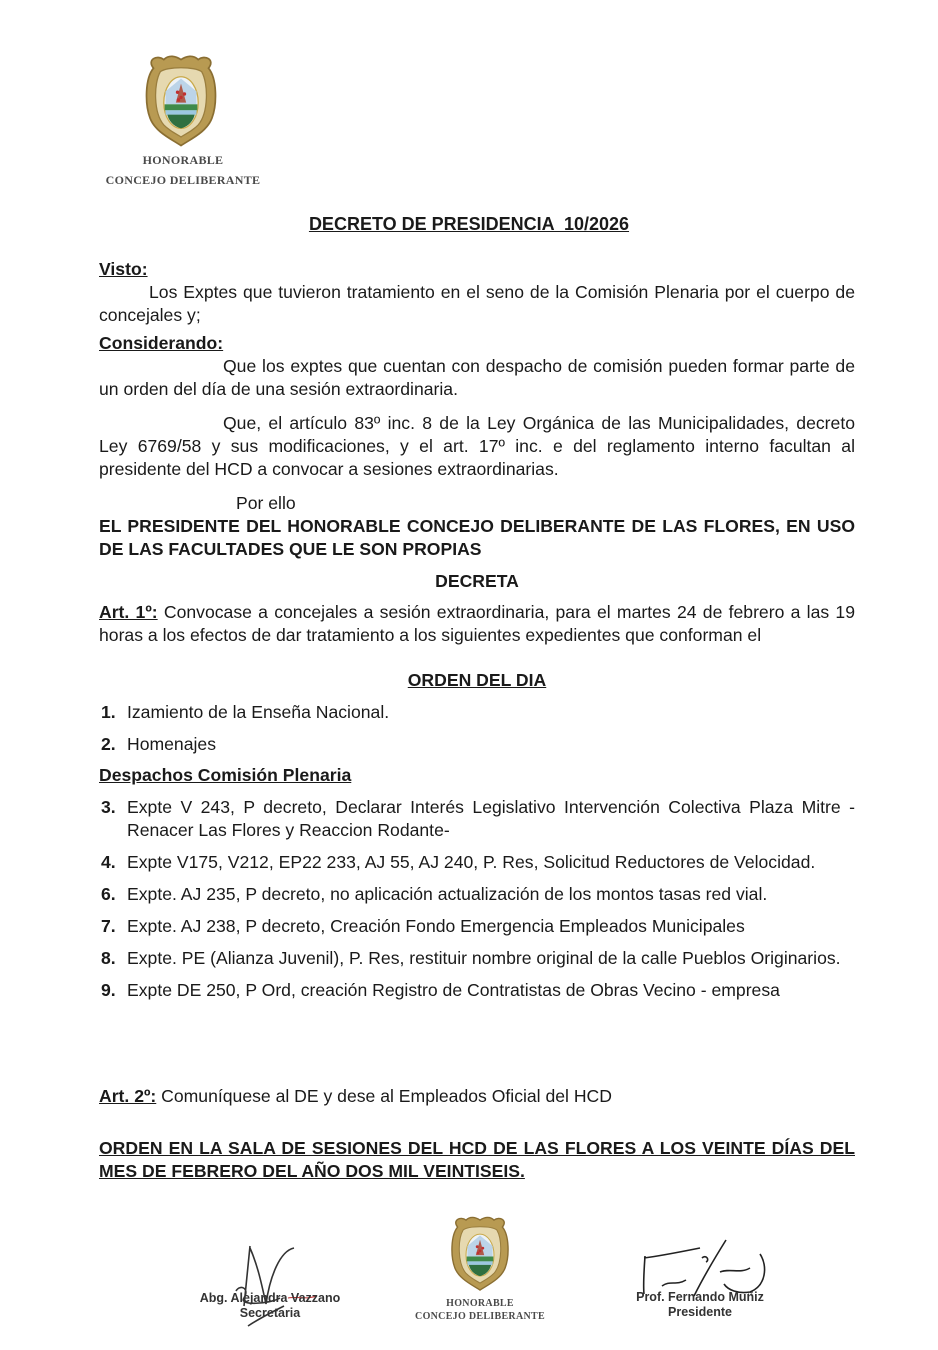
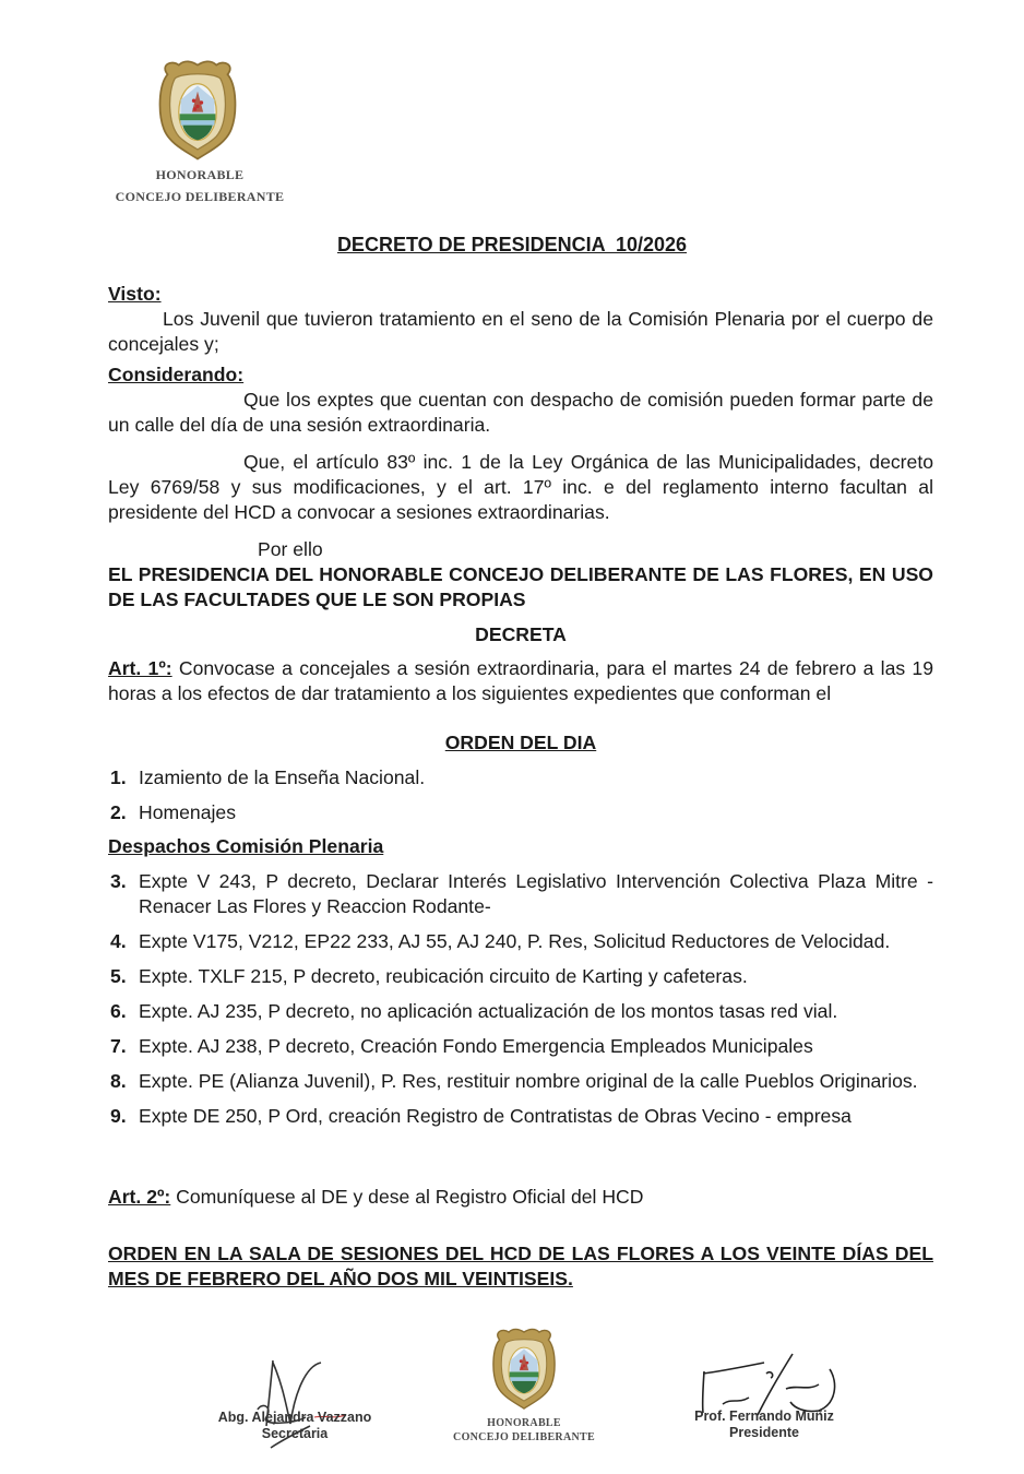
  HONORABLE
  CONCEJO DELIBERANTE
  DECRETO DE PRESIDENCIA 10/2026
  Visto:
- Los Exptes que tuvieron tratamiento en el seno de la Comisión Plenaria por el cuerpo de concejales y;
+ Los Juvenil que tuvieron tratamiento en el seno de la Comisión Plenaria por el cuerpo de concejales y;
  Considerando:
- Que los exptes que cuentan con despacho de comisión pueden formar parte de un orden del día de una sesión extraordinaria.
+ Que los exptes que cuentan con despacho de comisión pueden formar parte de un calle del día de una sesión extraordinaria.
- Que, el artículo 83º inc. 8 de la Ley Orgánica de las Municipalidades, decreto Ley 6769/58 y sus modificaciones, y el art. 17º inc. e del reglamento interno facultan al presidente del HCD a convocar a sesiones extraordinarias.
+ Que, el artículo 83º inc. 1 de la Ley Orgánica de las Municipalidades, decreto Ley 6769/58 y sus modificaciones, y el art. 17º inc. e del reglamento interno facultan al presidente del HCD a convocar a sesiones extraordinarias.
  Por ello
- EL PRESIDENTE DEL HONORABLE CONCEJO DELIBERANTE DE LAS FLORES, EN USO DE LAS FACULTADES QUE LE SON PROPIAS
+ EL PRESIDENCIA DEL HONORABLE CONCEJO DELIBERANTE DE LAS FLORES, EN USO DE LAS FACULTADES QUE LE SON PROPIAS
  DECRETA
  Art. 1º: Convocase a concejales a sesión extraordinaria, para el martes 24 de febrero a las 19 horas a los efectos de dar tratamiento a los siguientes expedientes que conforman el
  ORDEN DEL DIA
  1.
  Izamiento de la Enseña Nacional.
  2.
  Homenajes
  Despachos Comisión Plenaria
  3.
  Expte V 243, P decreto, Declarar Interés Legislativo Intervención Colectiva Plaza Mitre - Renacer Las Flores y Reaccion Rodante-
  4.
  Expte V175, V212, EP22 233, AJ 55, AJ 240, P. Res, Solicitud Reductores de Velocidad.
+ 5.
+ Expte. TXLF 215, P decreto, reubicación circuito de Karting y cafeteras.
  6.
  Expte. AJ 235, P decreto, no aplicación actualización de los montos tasas red vial.
  7.
  Expte. AJ 238, P decreto, Creación Fondo Emergencia Empleados Municipales
  8.
  Expte. PE (Alianza Juvenil), P. Res, restituir nombre original de la calle Pueblos Originarios.
  9.
  Expte DE 250, P Ord, creación Registro de Contratistas de Obras Vecino - empresa
- Art. 2º: Comuníquese al DE y dese al Empleados Oficial del HCD
+ Art. 2º: Comuníquese al DE y dese al Registro Oficial del HCD
  ORDEN EN LA SALA DE SESIONES DEL HCD DE LAS FLORES A LOS VEINTE DÍAS DEL MES DE FEBRERO DEL AÑO DOS MIL VEINTISEIS.
  Abg. Alejandra Vazzano
  Secretaria
  HONORABLE
  CONCEJO DELIBERANTE
  Prof. Fernando Muñiz
  Presidente
